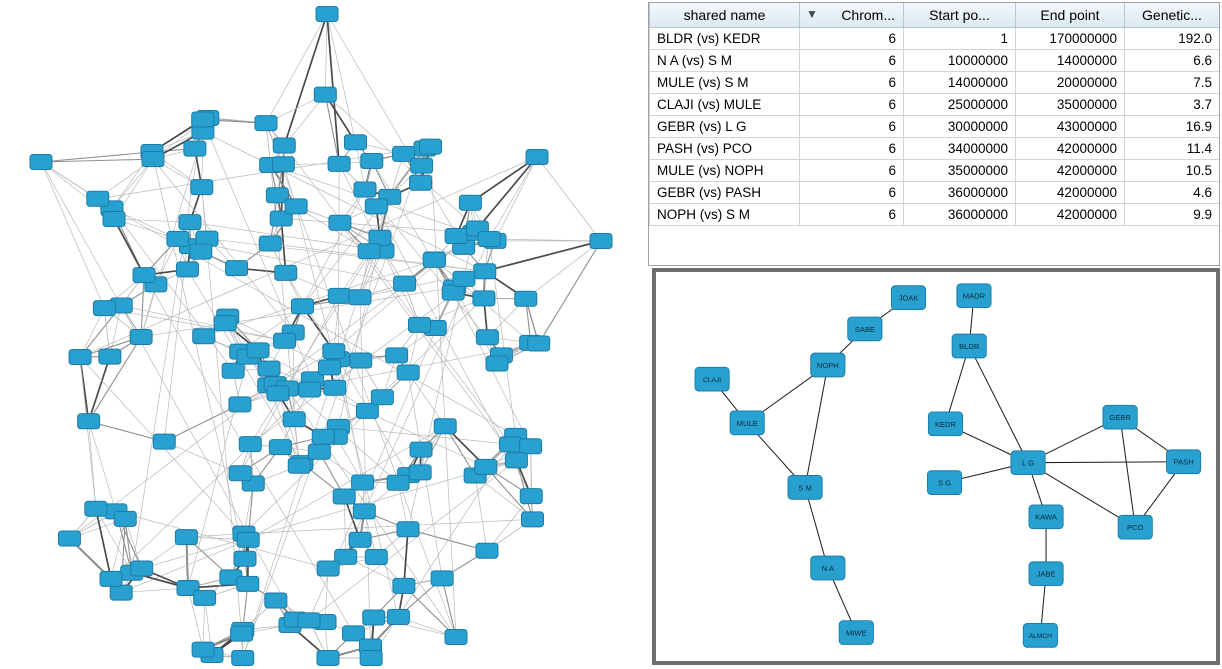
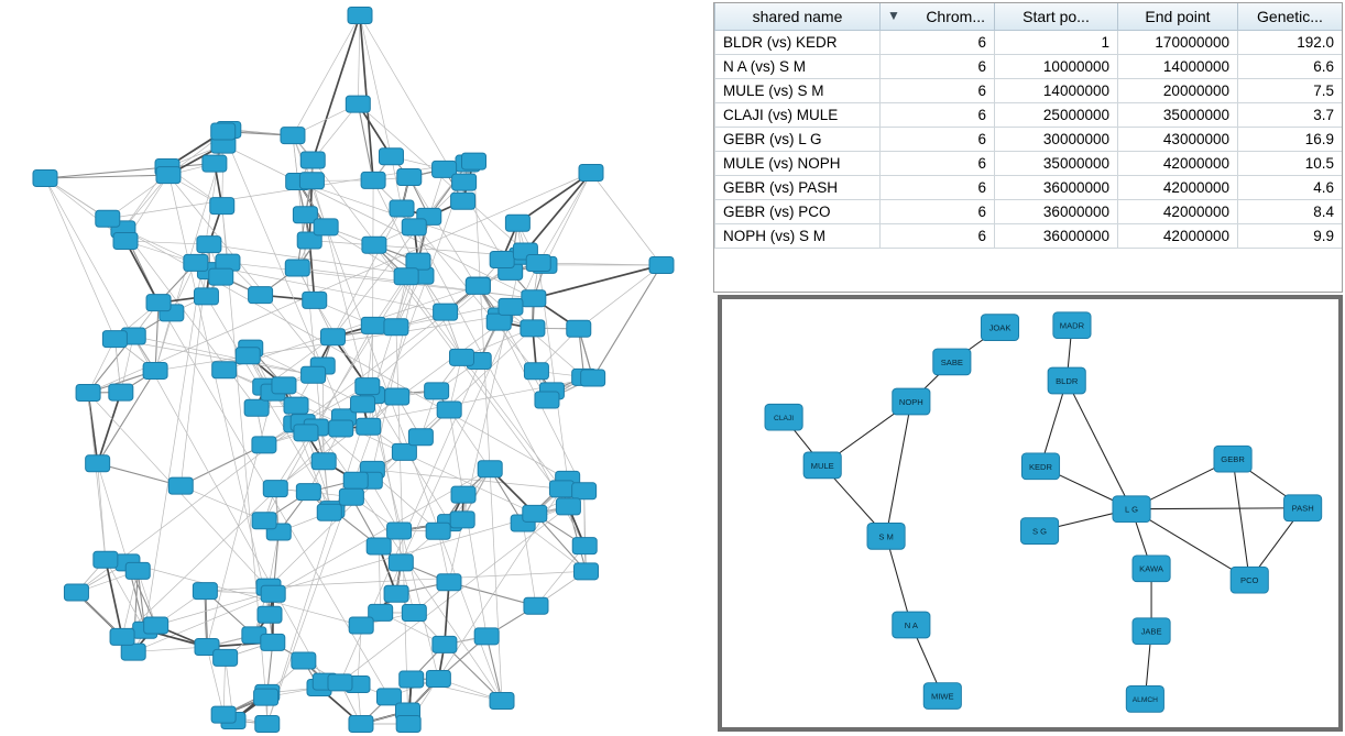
  shared name	▼ Chrom...	Start po...	End point	Genetic...
  BLDR (vs) KEDR	6	1	170000000	192.0
  N A (vs) S M	6	10000000	14000000	6.6
  MULE (vs) S M	6	14000000	20000000	7.5
  CLAJI (vs) MULE	6	25000000	35000000	3.7
  GEBR (vs) L G	6	30000000	43000000	16.9
- PASH (vs) PCO	6	34000000	42000000	11.4
  MULE (vs) NOPH	6	35000000	42000000	10.5
  GEBR (vs) PASH	6	36000000	42000000	4.6
+ GEBR (vs) PCO	6	36000000	42000000	8.4
  NOPH (vs) S M	6	36000000	42000000	9.9
  JOAK
  MADR
  SABE
  BLDR
  NOPH
  GEBR
  KEDR
  MULE
  L G
  PASH
  S G
  S M
  KAWA
  PCO
  N A
  JABE
  MIWE
